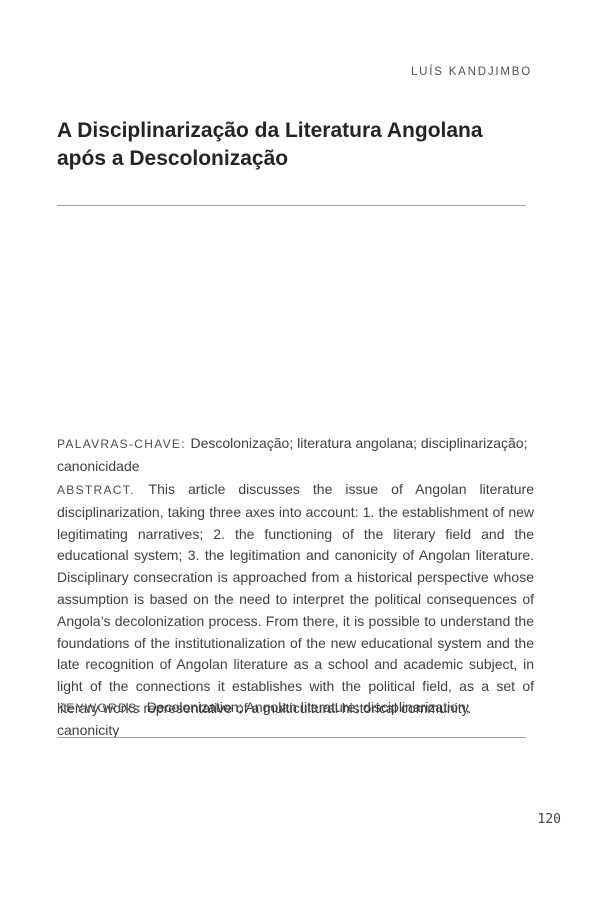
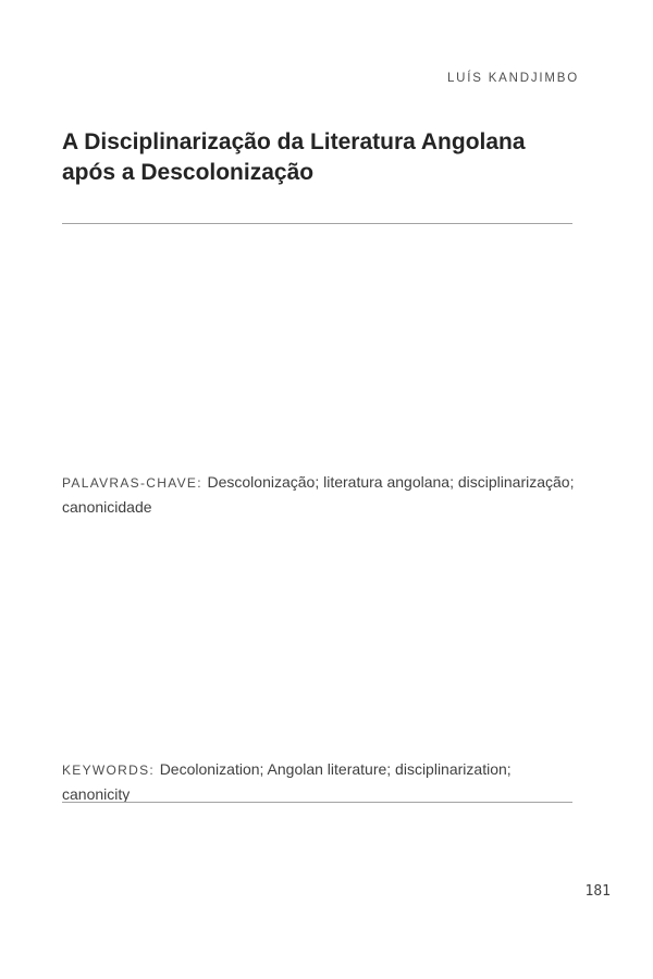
  LUÍS KANDJIMBO
  A Disciplinarização da Literatura Angolana
  após a Descolonização
  PALAVRAS-CHAVE: Descolonização; literatura angolana; disciplinarização; canonicidade
- ABSTRACT. This article discusses the issue of Angolan literature disciplinarization, taking three axes into account: 1. the establishment of new legitimating narratives; 2. the functioning of the literary field and the educational system; 3. the legitimation and canonicity of Angolan literature. Disciplinary consecration is approached from a historical perspective whose assumption is based on the need to interpret the political consequences of Angola’s decolonization process. From there, it is possible to understand the foundations of the institutionalization of the new educational system and the late recognition of Angolan literature as a school and academic subject, in light of the connections it establishes with the political field, as a set of literary works representative of a multicultural historical community.
  KEYWORDS: Decolonization; Angolan literature; disciplinarization; canonicity
- 120
+ 181
